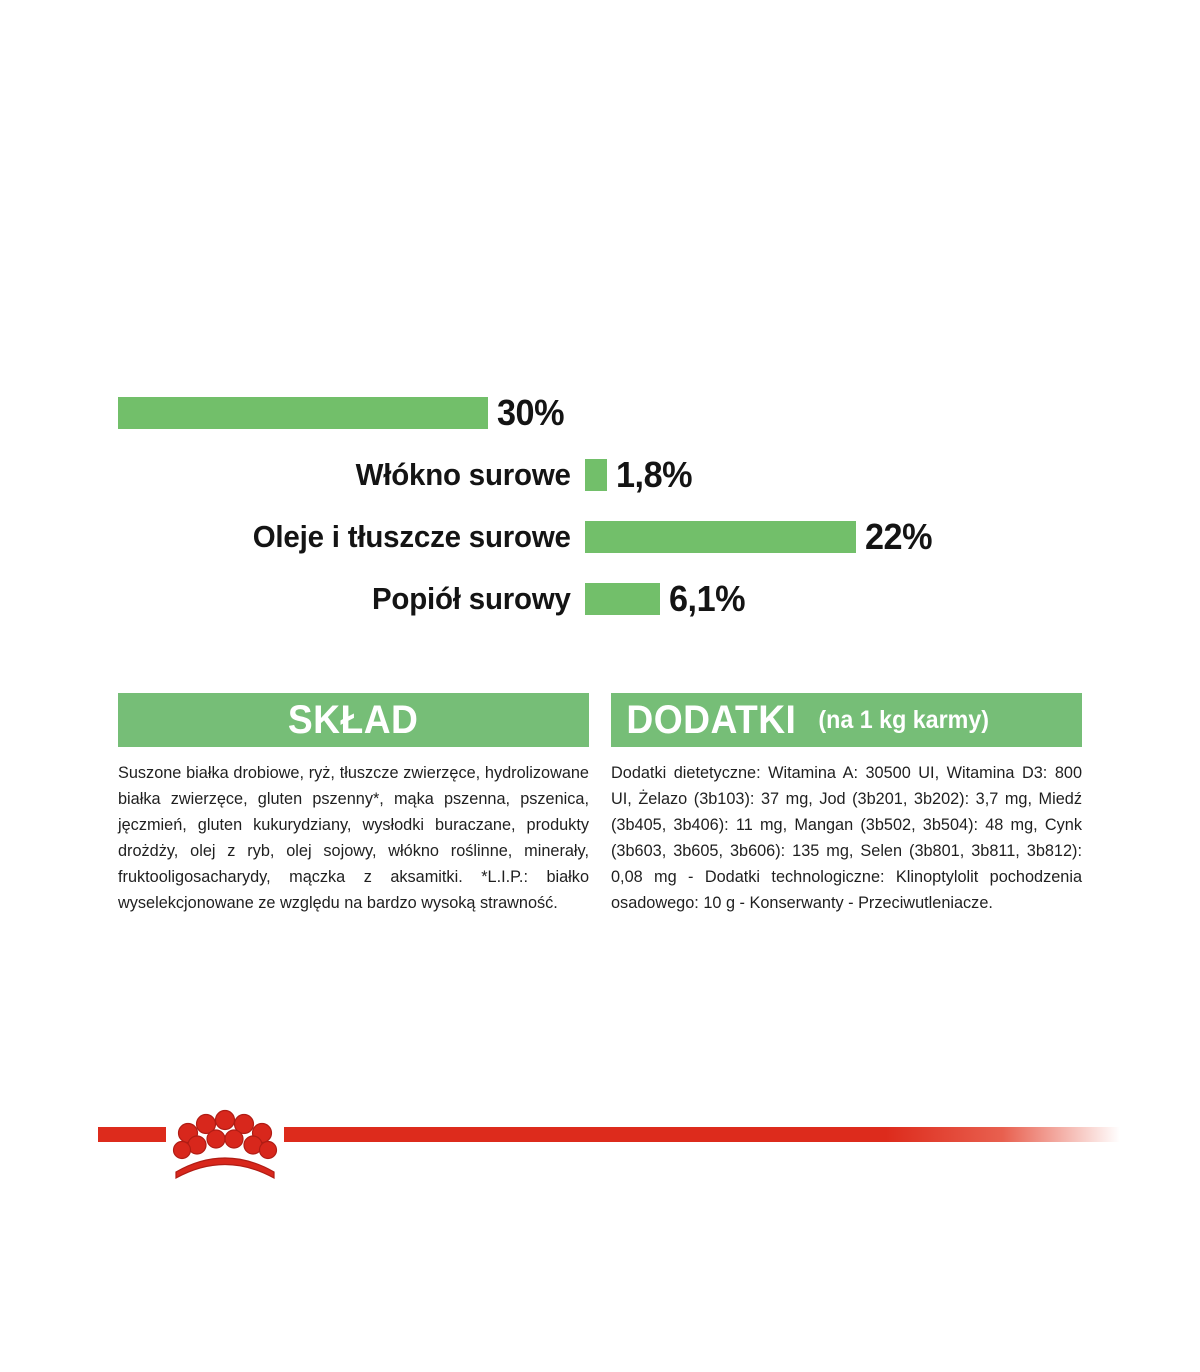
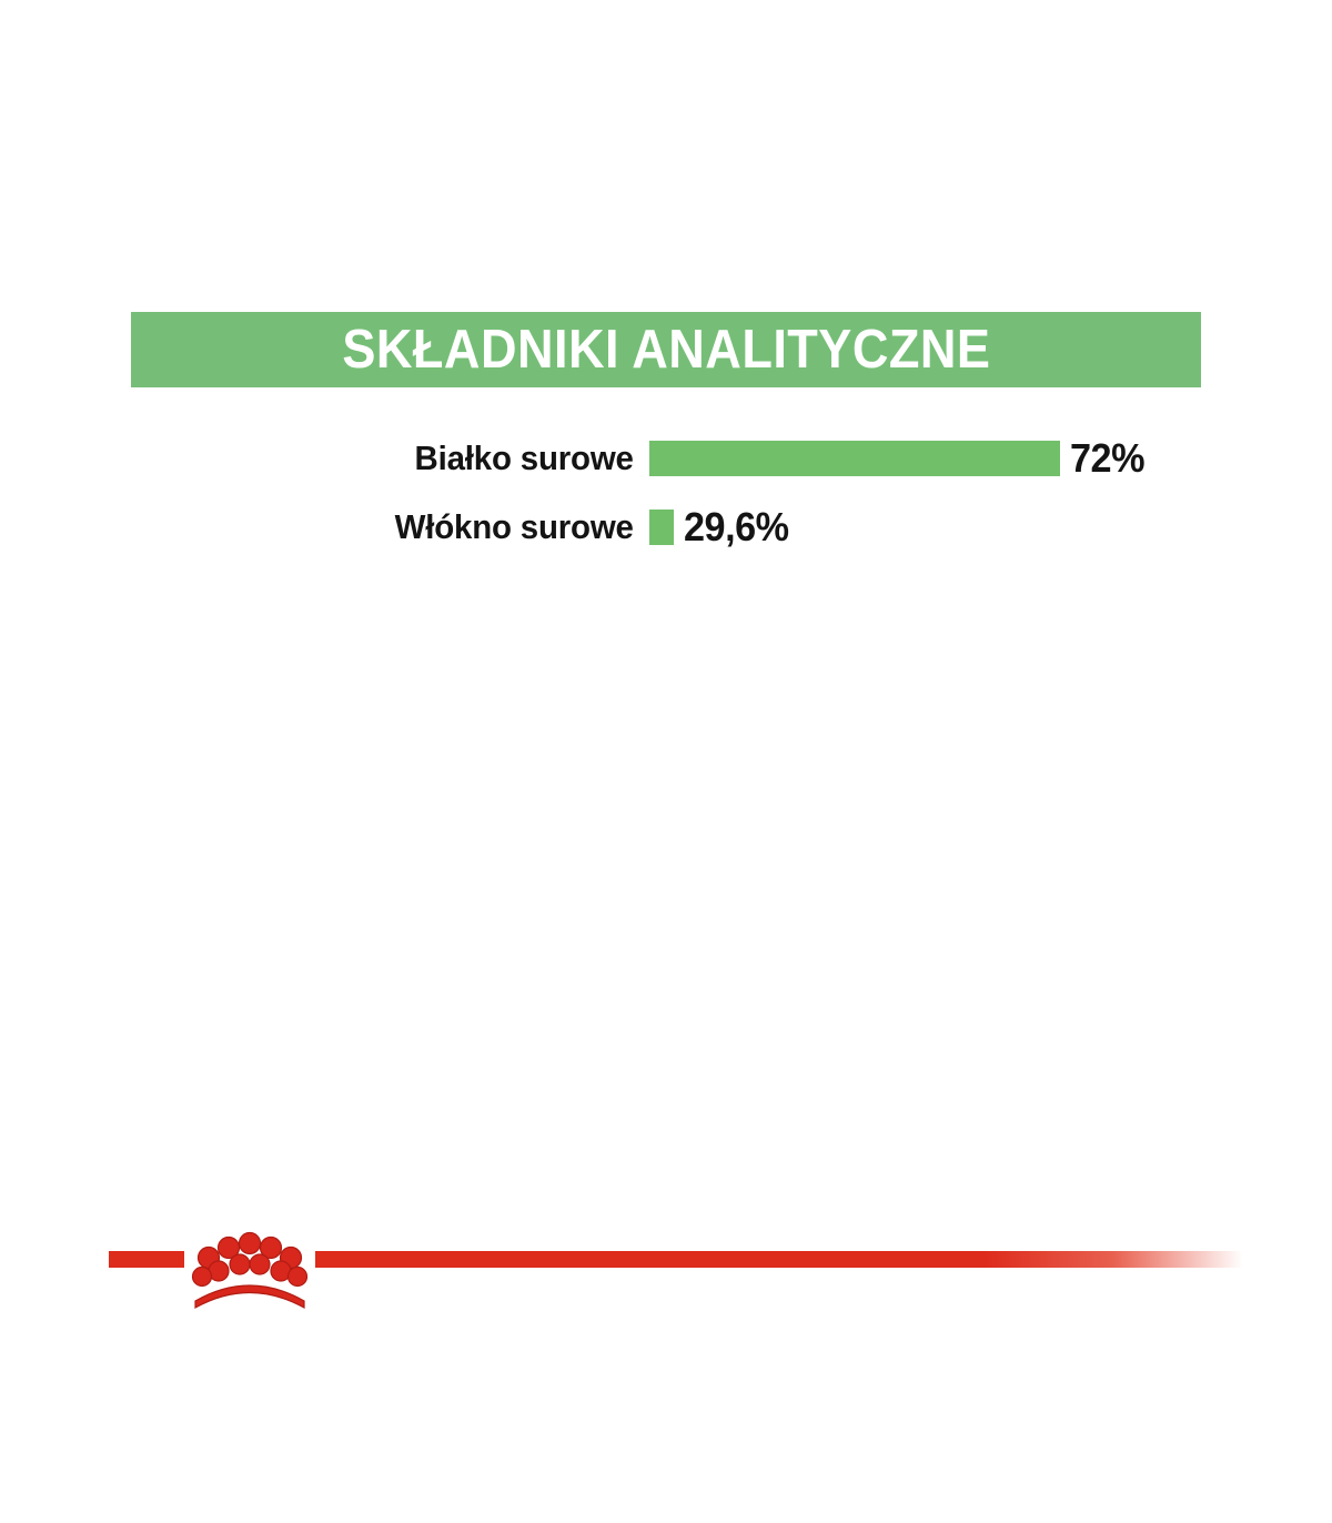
+ SKŁADNIKI ANALITYCZNE
+ Białko surowe
- 30%
+ 72%
  Włókno surowe
- 1,8%
+ 29,6%
- Oleje i tłuszcze surowe
- 22%
- Popiół surowy
- 6,1%
- SKŁAD
- Suszone białka drobiowe, ryż, tłuszcze zwierzęce, hydrolizowane białka zwierzęce, gluten pszenny*, mąka pszenna, pszenica, jęczmień, gluten kukurydziany, wysłodki buraczane, produkty drożdży, olej z ryb, olej sojowy, włókno roślinne, minerały, fruktooligosacharydy, mączka z aksamitki. *L.I.P.: białko wyselekcjonowane ze względu na bardzo wysoką strawność.
- DODATKI
- (na 1 kg karmy)
- Dodatki dietetyczne: Witamina A: 30500 UI, Witamina D3: 800 UI, Żelazo (3b103): 37 mg, Jod (3b201, 3b202): 3,7 mg, Miedź (3b405, 3b406): 11 mg, Mangan (3b502, 3b504): 48 mg, Cynk (3b603, 3b605, 3b606): 135 mg, Selen (3b801, 3b811, 3b812): 0,08 mg - Dodatki technologiczne: Klinoptylolit pochodzenia osadowego: 10 g - Konserwanty - Przeciwutleniacze.
